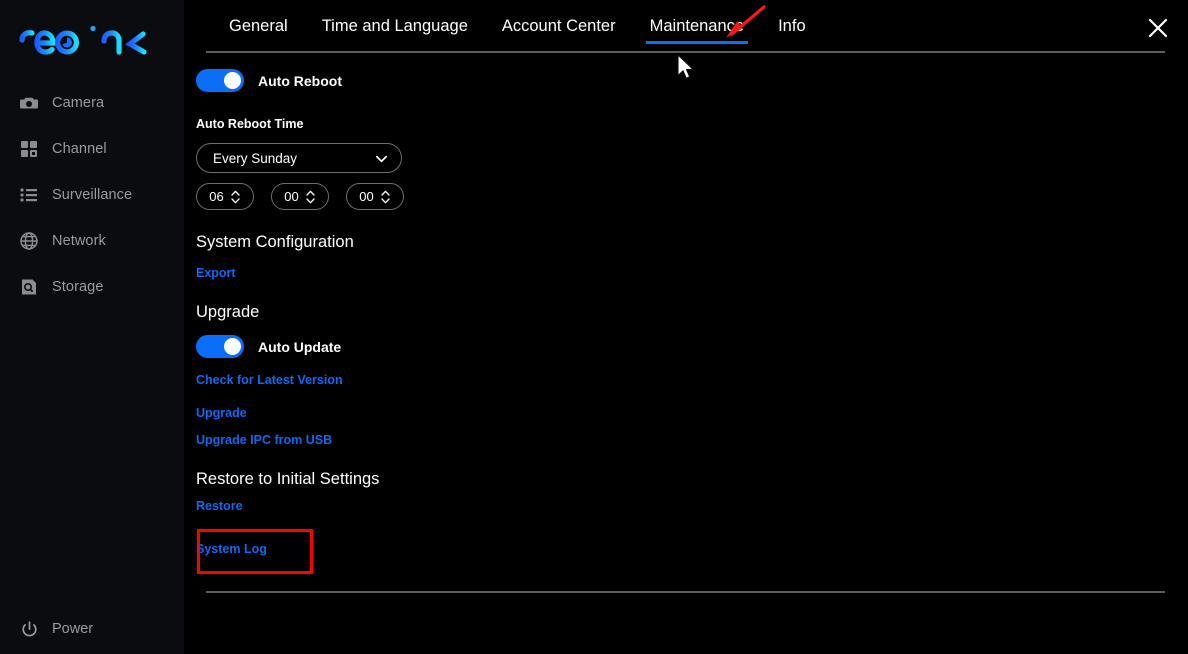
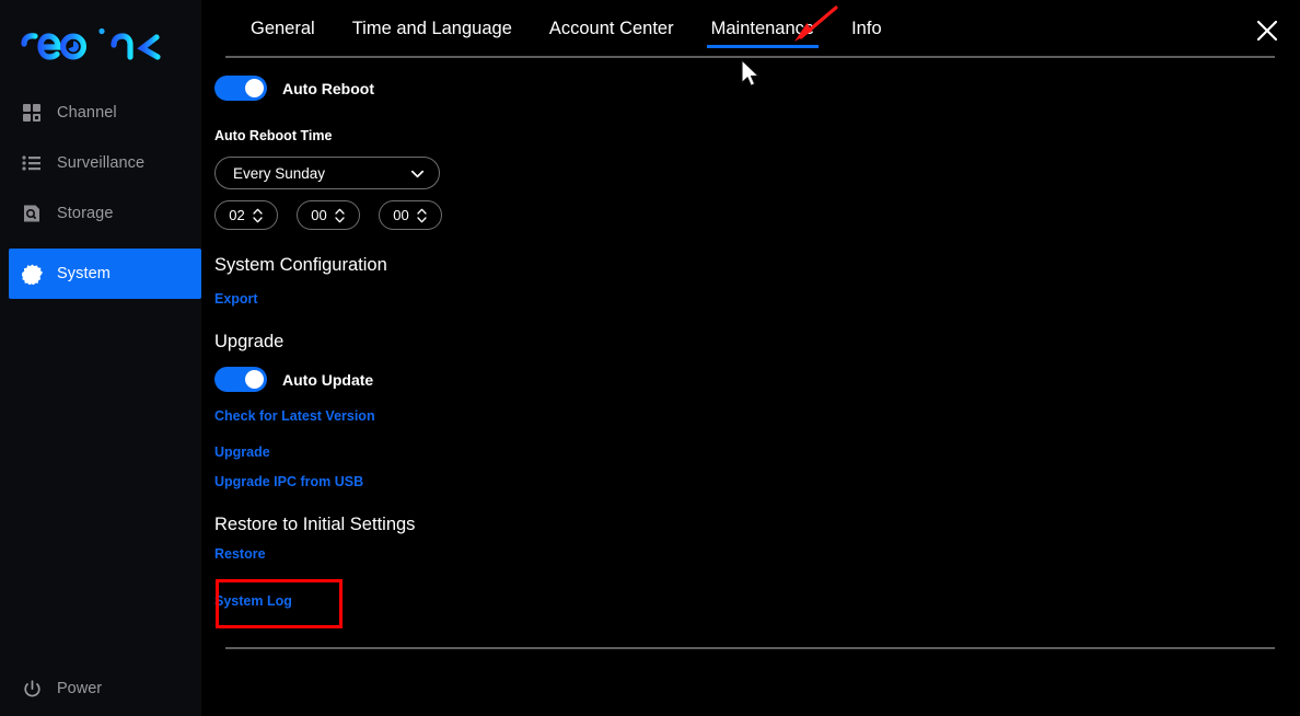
- Camera
  Channel
  Surveillance
- Network
  Storage
+ System
  Power
  General
  Time and Language
  Account Center
  Maintenanc
  Info
  Auto Reboot
  Auto Reboot Time
  Every Sunday
- 06
+ 02
  00
  00
  System Configuration
  Export
  Upgrade
  Auto Update
  Check for Latest Version
  Upgrade
  Upgrade IPC from USB
  Restore to Initial Settings
  Restore
  System Log
